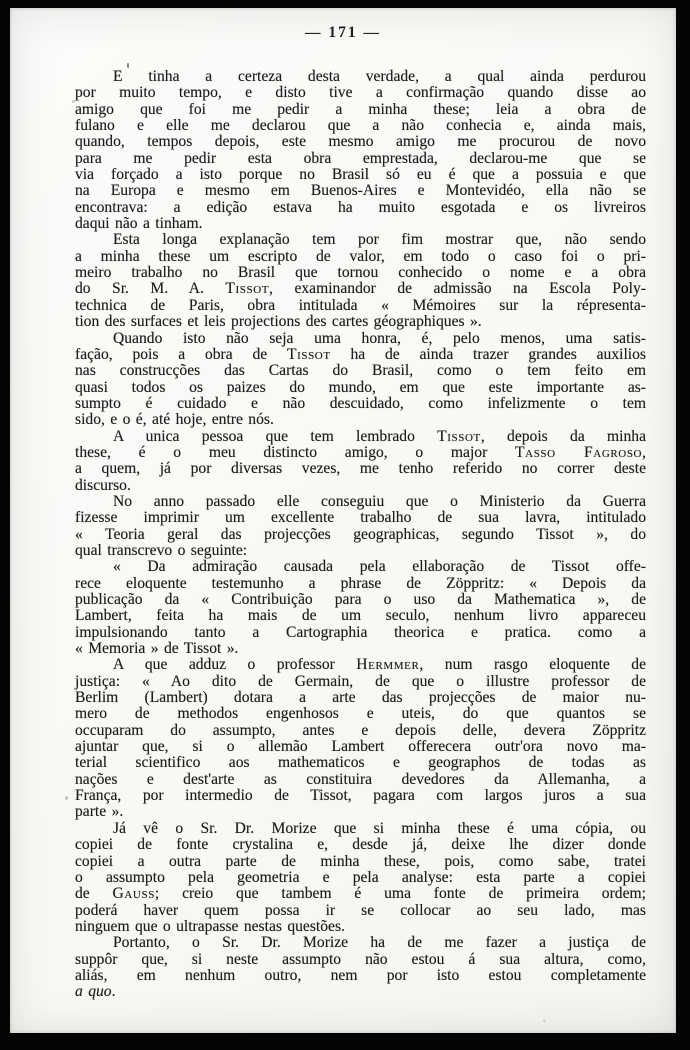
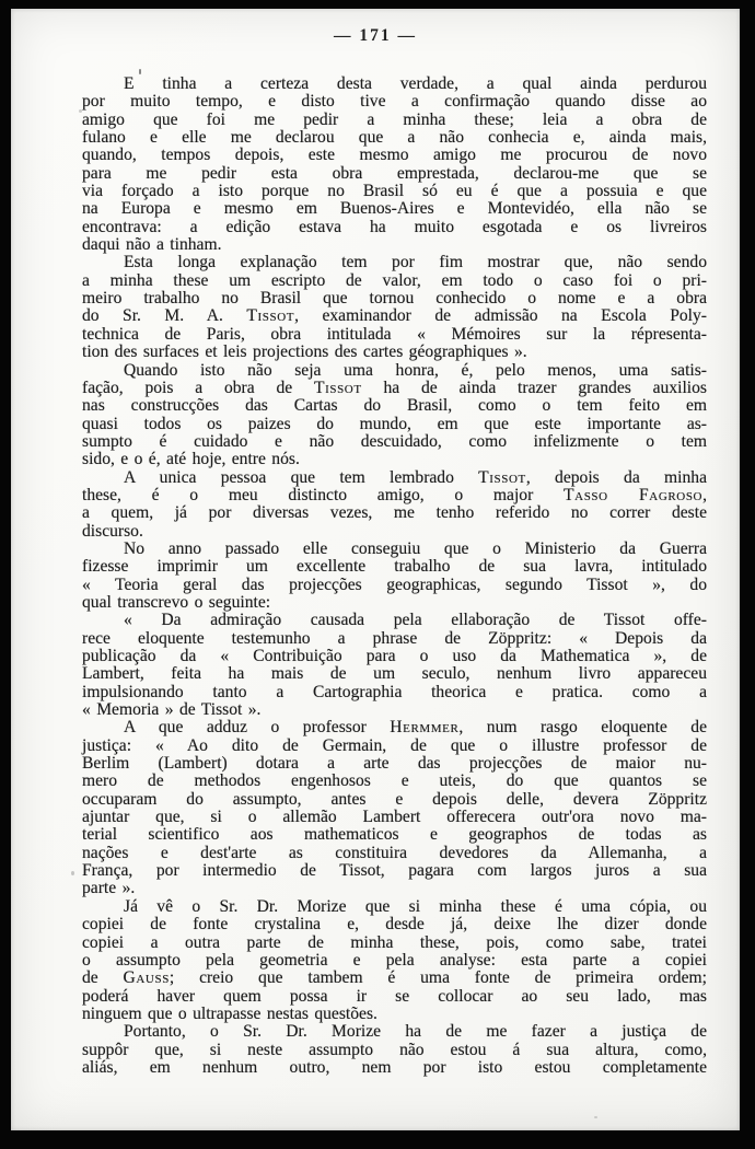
  — 171 —
  E tinha a certeza desta verdade, a qual ainda perdurou
  por muito tempo, e disto tive a confirmação quando disse ao
  amigo que foi me pedir a minha these; leia a obra de
  fulano e elle me declarou que a não conhecia e, ainda mais,
  quando, tempos depois, este mesmo amigo me procurou de novo
  para me pedir esta obra emprestada, declarou-me que se
  via forçado a isto porque no Brasil só eu é que a possuia e que
  na Europa e mesmo em Buenos-Aires e Montevidéo, ella não se
  encontrava: a edição estava ha muito esgotada e os livreiros
  daqui não a tinham.
  Esta longa explanação tem por fim mostrar que, não sendo
  a minha these um escripto de valor, em todo o caso foi o pri-
  meiro trabalho no Brasil que tornou conhecido o nome e a obra
  do Sr. M. A. Tissot, examinandor de admissão na Escola Poly-
  technica de Paris, obra intitulada « Mémoires sur la répresenta-
  tion des surfaces et leis projections des cartes géographiques ».
  Quando isto não seja uma honra, é, pelo menos, uma satis-
  fação, pois a obra de Tissot ha de ainda trazer grandes auxilios
  nas construcções das Cartas do Brasil, como o tem feito em
  quasi todos os paizes do mundo, em que este importante as-
  sumpto é cuidado e não descuidado, como infelizmente o tem
  sido, e o é, até hoje, entre nós.
  A unica pessoa que tem lembrado Tissot, depois da minha
  these, é o meu distincto amigo, o major Tasso Fagroso,
  a quem, já por diversas vezes, me tenho referido no correr deste
  discurso.
  No anno passado elle conseguiu que o Ministerio da Guerra
  fizesse imprimir um excellente trabalho de sua lavra, intitulado
  « Teoria geral das projecções geographicas, segundo Tissot », do
  qual transcrevo o seguinte:
  « Da admiração causada pela ellaboração de Tissot offe-
  rece eloquente testemunho a phrase de Zöppritz: « Depois da
  publicação da « Contribuição para o uso da Mathematica », de
  Lambert, feita ha mais de um seculo, nenhum livro appareceu
  impulsionando tanto a Cartographia theorica e pratica. como a
  « Memoria » de Tissot ».
  A que adduz o professor Hermmer, num rasgo eloquente de
  justiça: « Ao dito de Germain, de que o illustre professor de
  Berlim (Lambert) dotara a arte das projecções de maior nu-
  mero de methodos engenhosos e uteis, do que quantos se
  occuparam do assumpto, antes e depois delle, devera Zöppritz
  ajuntar que, si o allemão Lambert offerecera outr'ora novo ma-
  terial scientifico aos mathematicos e geographos de todas as
  nações e dest'arte as constituira devedores da Allemanha, a
  França, por intermedio de Tissot, pagara com largos juros a sua
  parte ».
  Já vê o Sr. Dr. Morize que si minha these é uma cópia, ou
  copiei de fonte crystalina e, desde já, deixe lhe dizer donde
  copiei a outra parte de minha these, pois, como sabe, tratei
  o assumpto pela geometria e pela analyse: esta parte a copiei
  de Gauss; creio que tambem é uma fonte de primeira ordem;
  poderá haver quem possa ir se collocar ao seu lado, mas
  ninguem que o ultrapasse nestas questões.
  Portanto, o Sr. Dr. Morize ha de me fazer a justiça de
  suppôr que, si neste assumpto não estou á sua altura, como,
  aliás, em nenhum outro, nem por isto estou completamente
- a quo.
